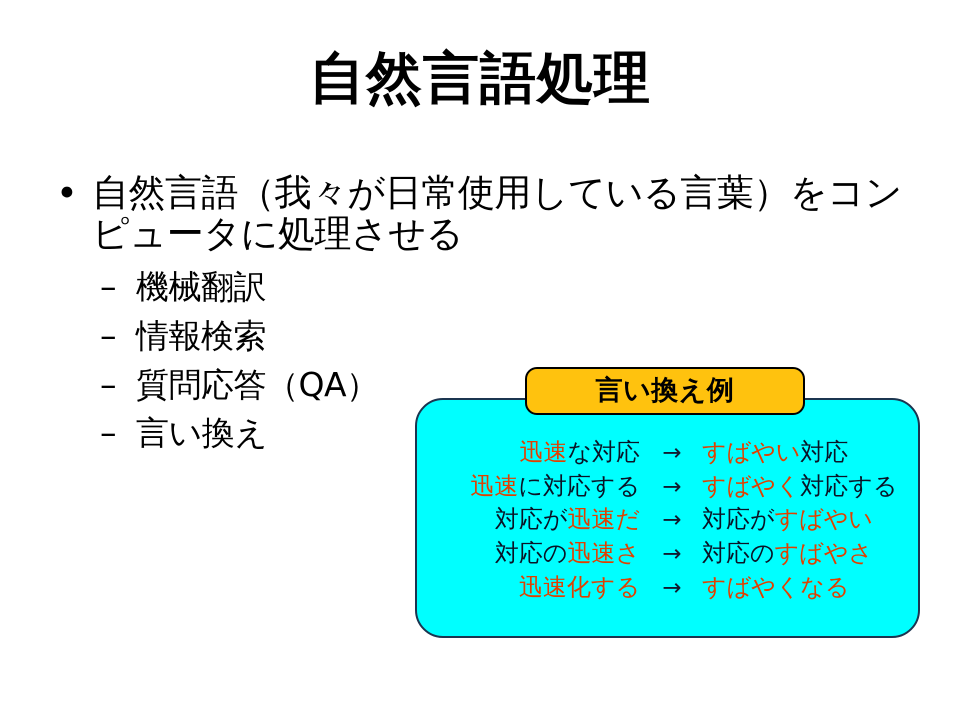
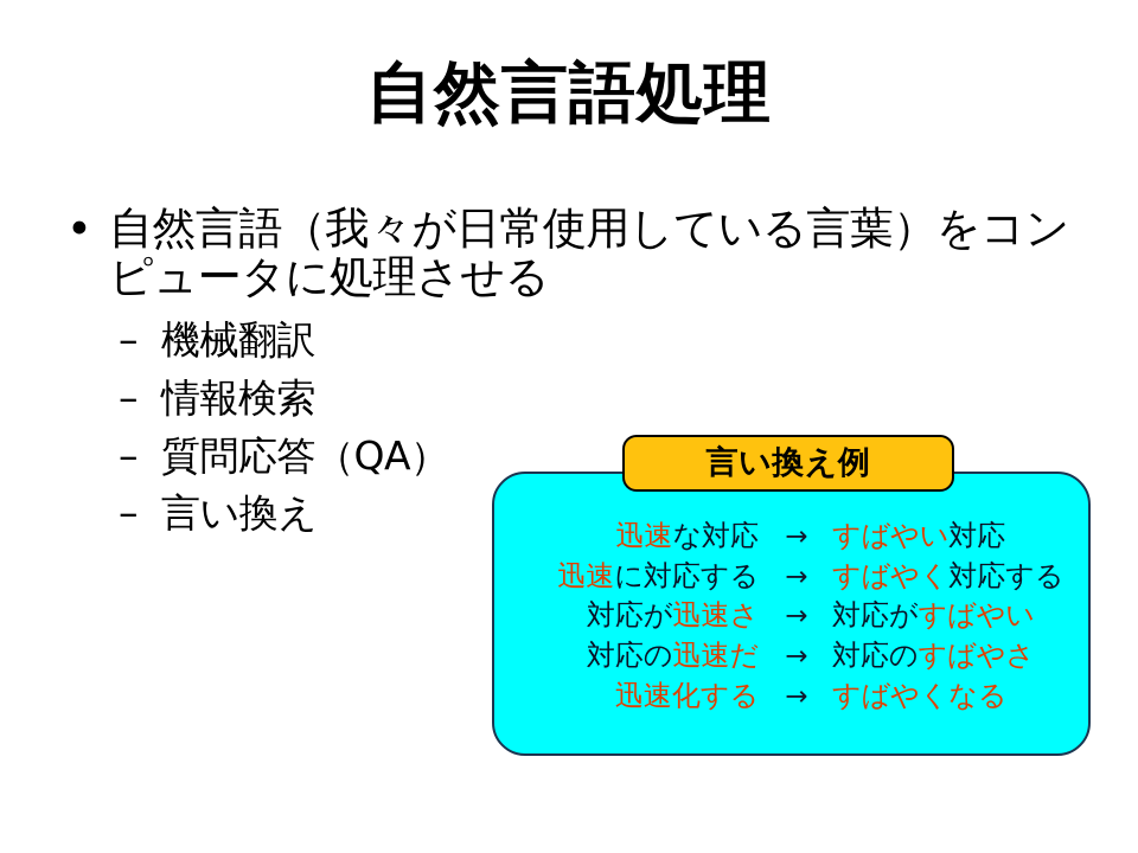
  自然言語処理
  •
  自然言語（我々が日常使用している言葉）をコンピュータに処理させる
  –
  機械翻訳
  –
  情報検索
  –
  質問応答（QA）
  –
  言い換え
  言い換え例
  迅速な対応
  →
  すばやい対応
  迅速に対応する
  →
  すばやく対応する
- 対応が迅速だ
+ 対応が迅速さ
  →
  対応がすばやい
- 対応の迅速さ
+ 対応の迅速だ
  →
  対応のすばやさ
  迅速化する
  →
  すばやくなる
